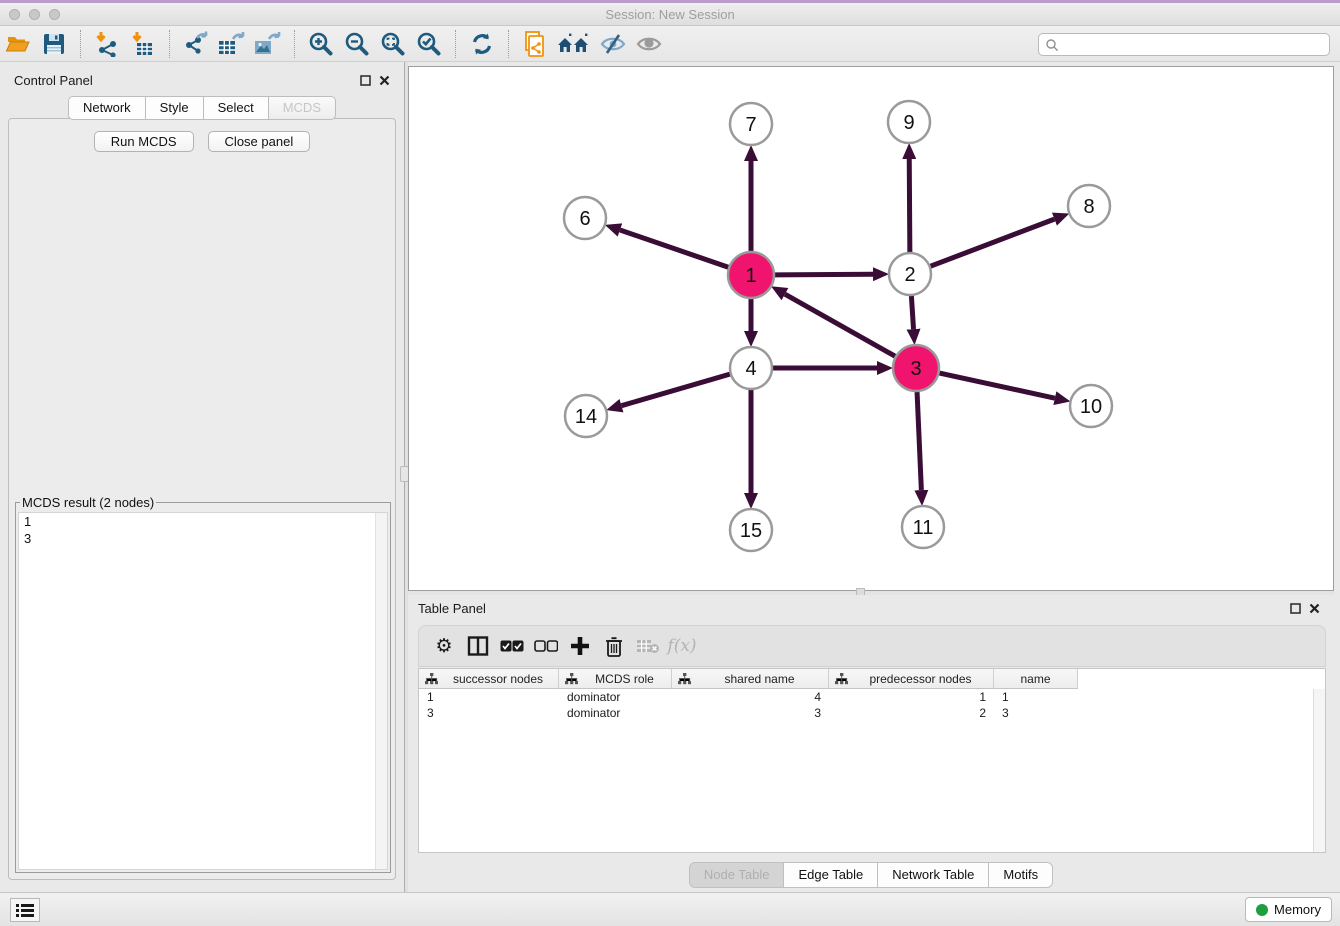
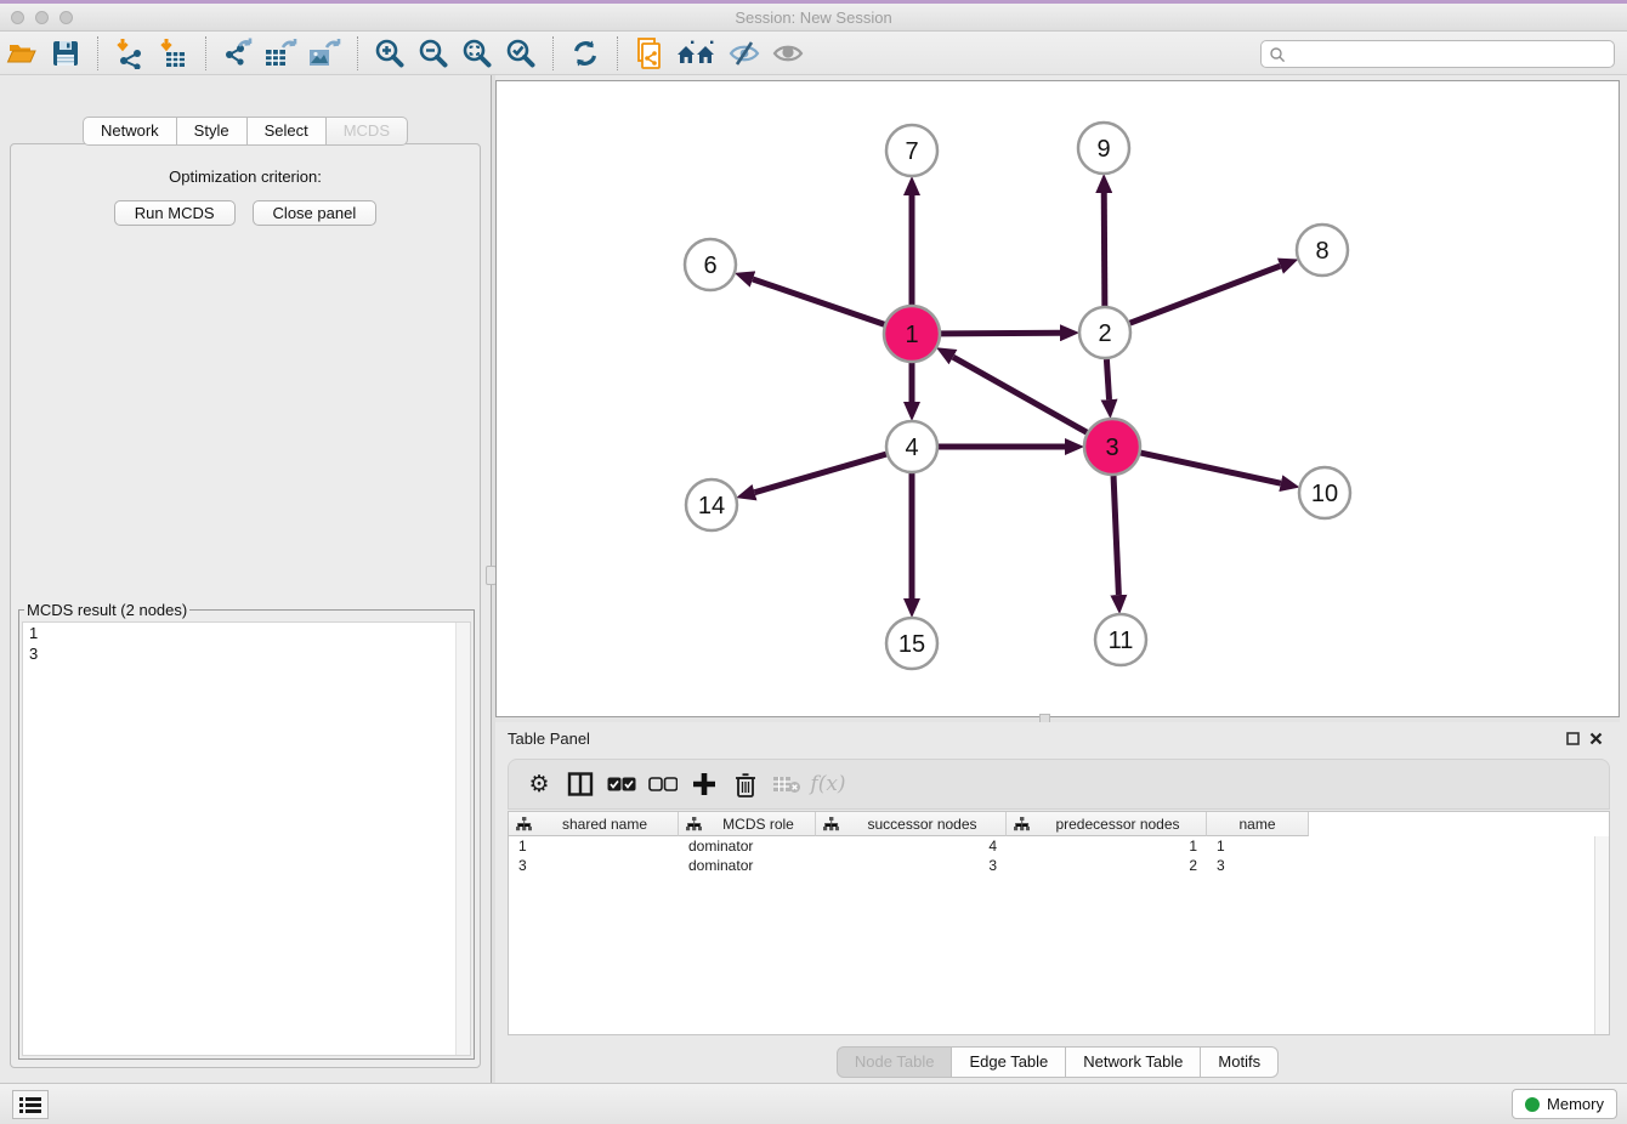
  Session: New Session
- Control Panel
  Network
  Style
  Select
  MCDS
+ Optimization criterion:
  Run MCDS
  Close panel
  MCDS result (2 nodes)
  1
  3
  1
  2
  3
  4
  6
  7
  8
  9
  10
  11
  14
  15
  Table Panel
  ⚙
  f(x)
- successor nodes
+ shared name
  MCDS role
- shared name
+ successor nodes
  predecessor nodes
  name
  1
  dominator
  4
  1
  1
  3
  dominator
  3
  2
  3
  Node Table
  Edge Table
  Network Table
  Motifs
  Memory
